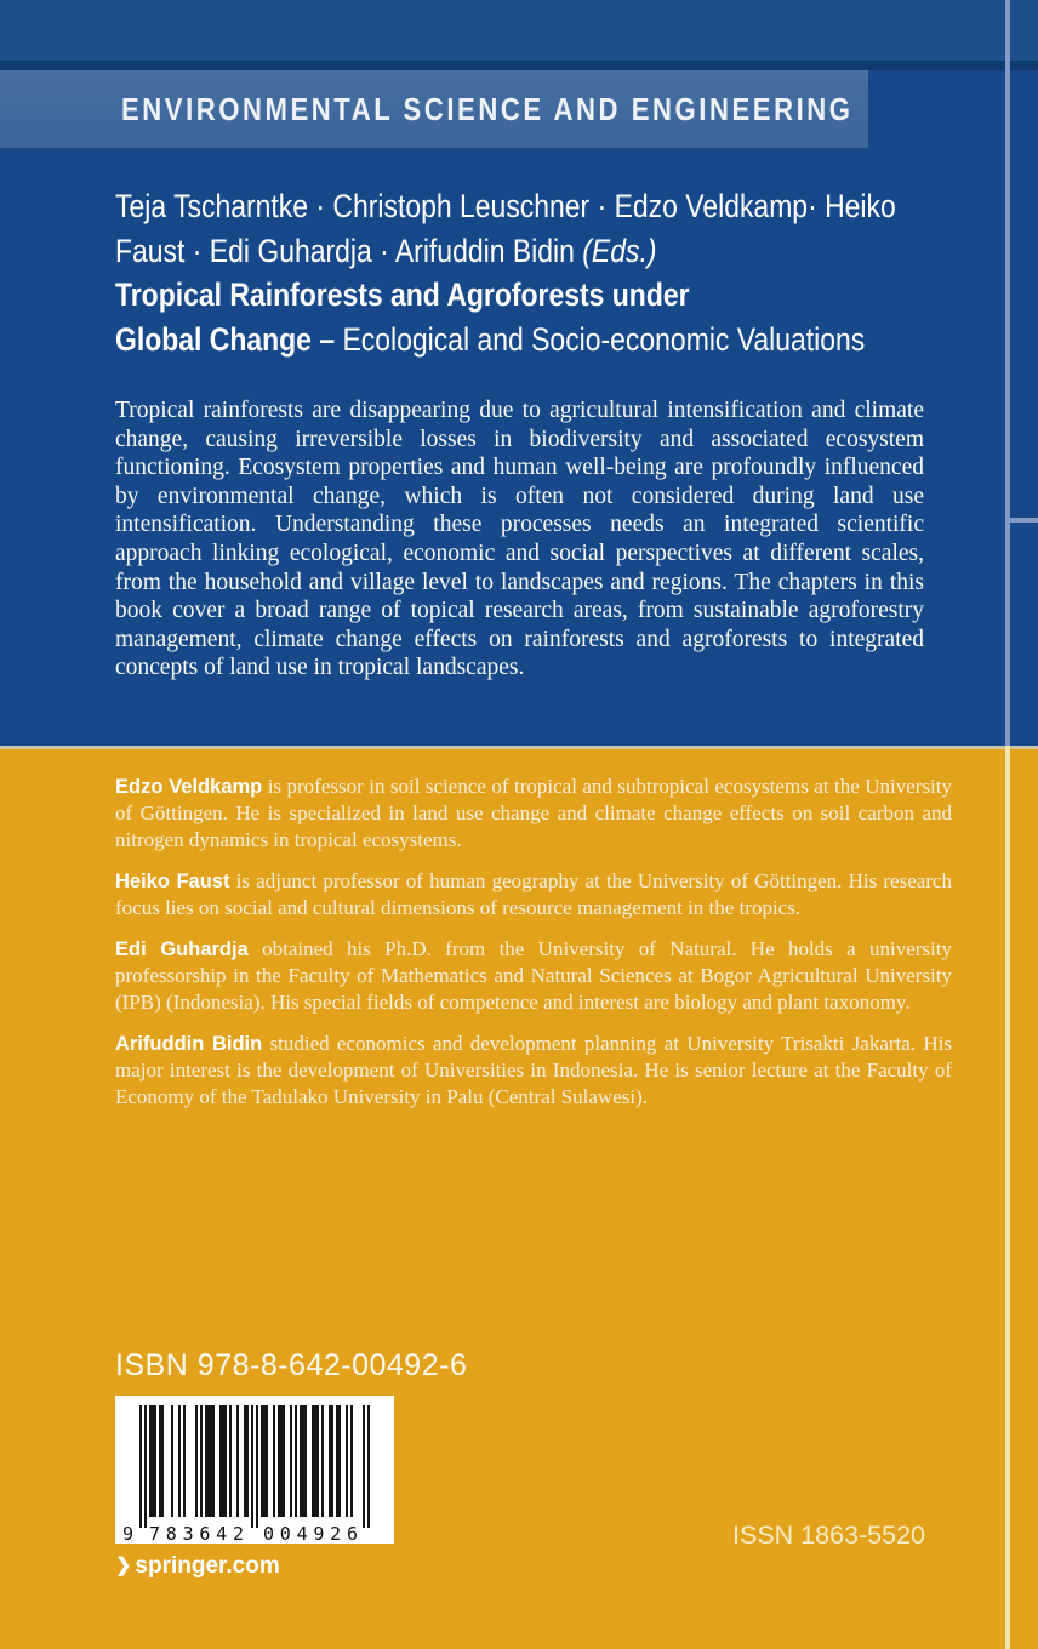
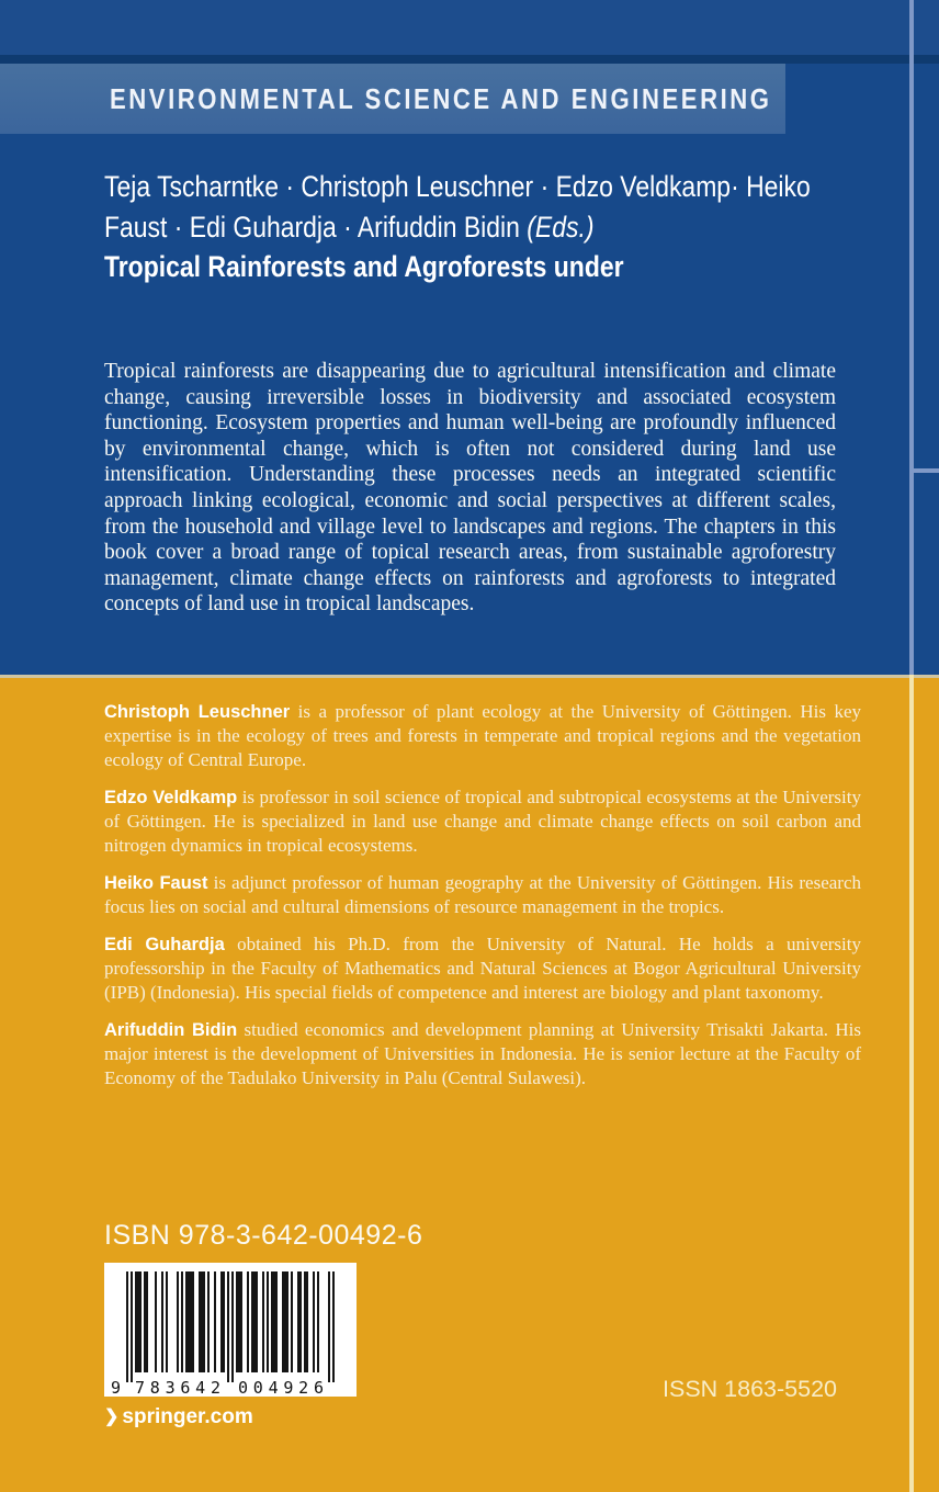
  ENVIRONMENTAL SCIENCE AND ENGINEERING
  Teja Tscharntke · Christoph Leuschner · Edzo Veldkamp· Heiko
  Faust · Edi Guhardja · Arifuddin Bidin (Eds.)
  Tropical Rainforests and Agroforests under
- Global Change – Ecological and Socio-economic Valuations
  Tropical rainforests are disappearing due to agricultural intensification and climate change, causing irreversible losses in biodiversity and associated ecosystem functioning. Ecosystem properties and human well-being are profoundly influenced by environmental change, which is often not considered during land use intensification. Understanding these processes needs an integrated scientific approach linking ecological, economic and social perspectives at different scales, from the household and village level to landscapes and regions. The chapters in this book cover a broad range of topical research areas, from sustainable agroforestry management, climate change effects on rainforests and agroforests to integrated concepts of land use in tropical landscapes.
+ Christoph Leuschner is a professor of plant ecology at the University of Göttingen. His key expertise is in the ecology of trees and forests in temperate and tropical regions and the vegetation ecology of Central Europe.
  Edzo Veldkamp is professor in soil science of tropical and subtropical ecosystems at the University of Göttingen. He is specialized in land use change and climate change effects on soil carbon and nitrogen dynamics in tropical ecosystems.
  Heiko Faust is adjunct professor of human geography at the University of Göttingen. His research focus lies on social and cultural dimensions of resource management in the tropics.
  Edi Guhardja obtained his Ph.D. from the University of Natural. He holds a university professorship in the Faculty of Mathematics and Natural Sciences at Bogor Agricultural University (IPB) (Indonesia). His special fields of competence and interest are biology and plant taxonomy.
  Arifuddin Bidin studied economics and development planning at University Trisakti Jakarta. His major interest is the development of Universities in Indonesia. He is senior lecture at the Faculty of Economy of the Tadulako University in Palu (Central Sulawesi).
- ISBN 978-8-642-00492-6
+ ISBN 978-3-642-00492-6
  9
  783642
  004926
  ISSN 1863-5520
  ❯ springer.com
